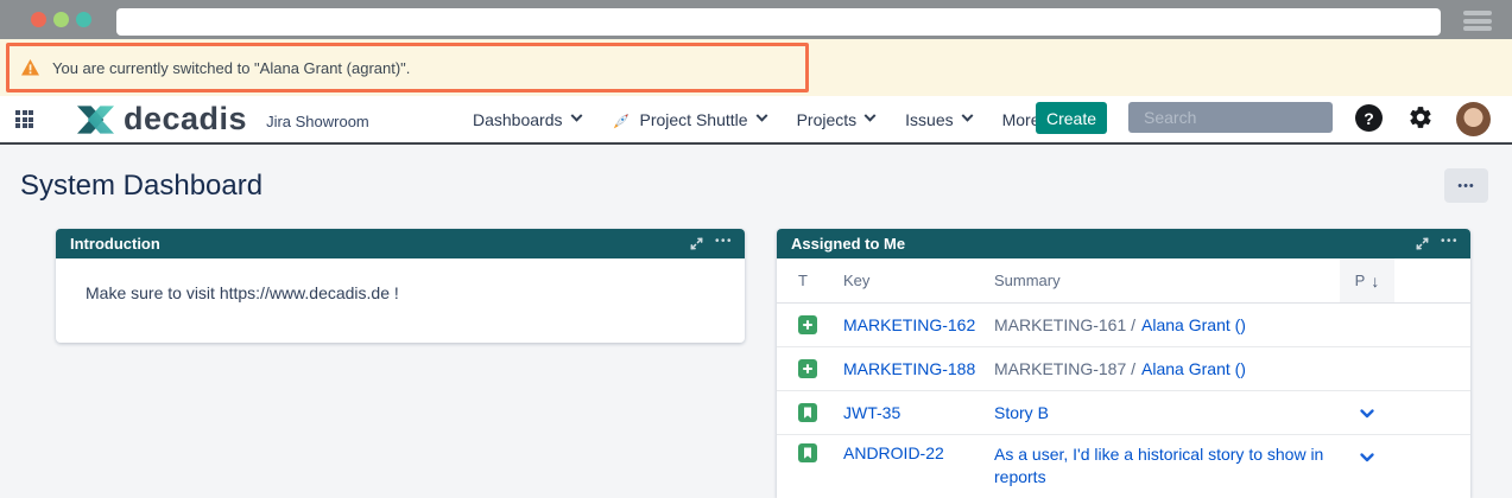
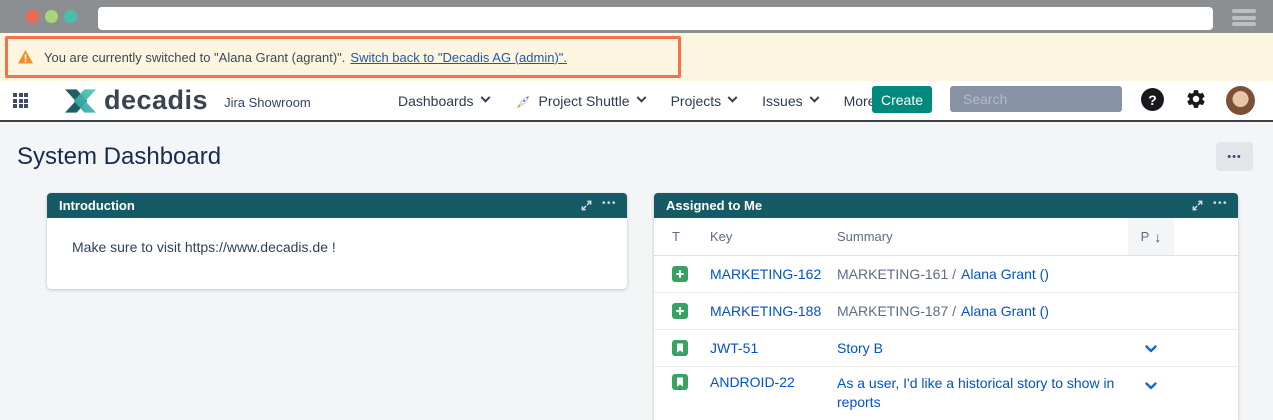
  You are currently switched to "Alana Grant (agrant)".
+ Switch back to "Decadis AG (admin)".
  decadis
  Jira Showroom
  Dashboards
  Project Shuttle
  Projects
  Issues
  Mor
  Create
  Search
  ?
  System Dashboard
  •••
  Introduction
  •••
  Make sure to visit https://www.decadis.de !
  Assigned to Me
  •••
  T
  Key
  Summary
  P
  ↓
  MARKETING-162
  MARKETING-161 / Alana Grant ()
  MARKETING-188
  MARKETING-187 / Alana Grant ()
- JWT-35
+ JWT-51
  Story B
  ANDROID-22
  As a user, I'd like a historical story to show in reports
